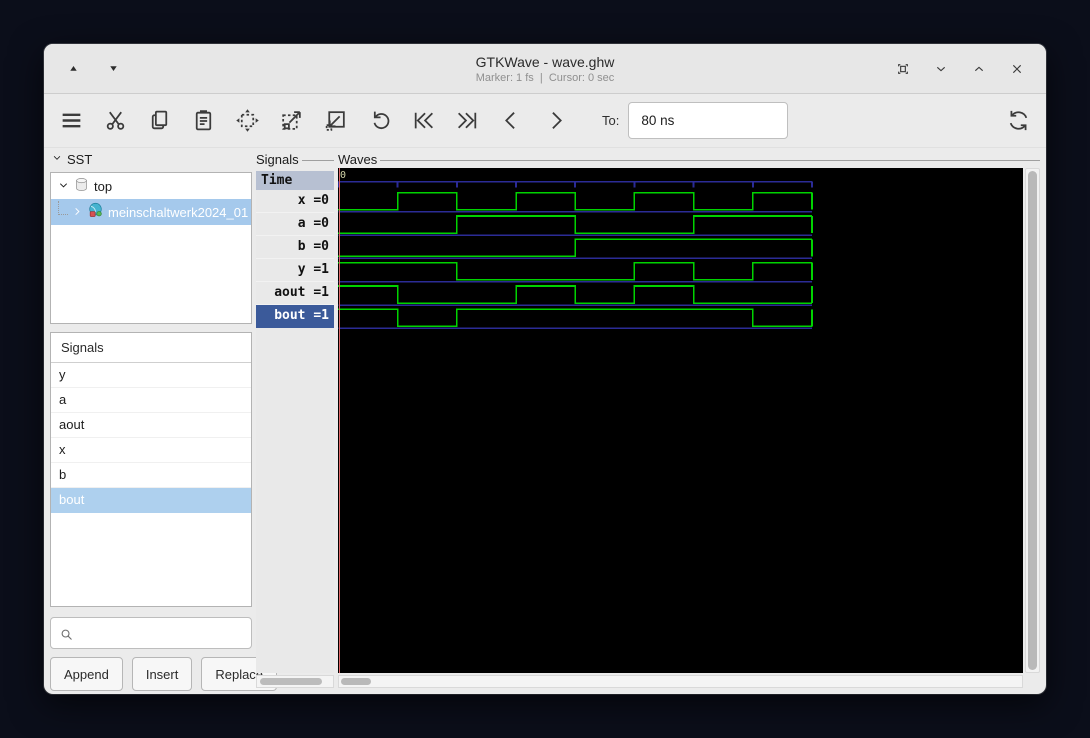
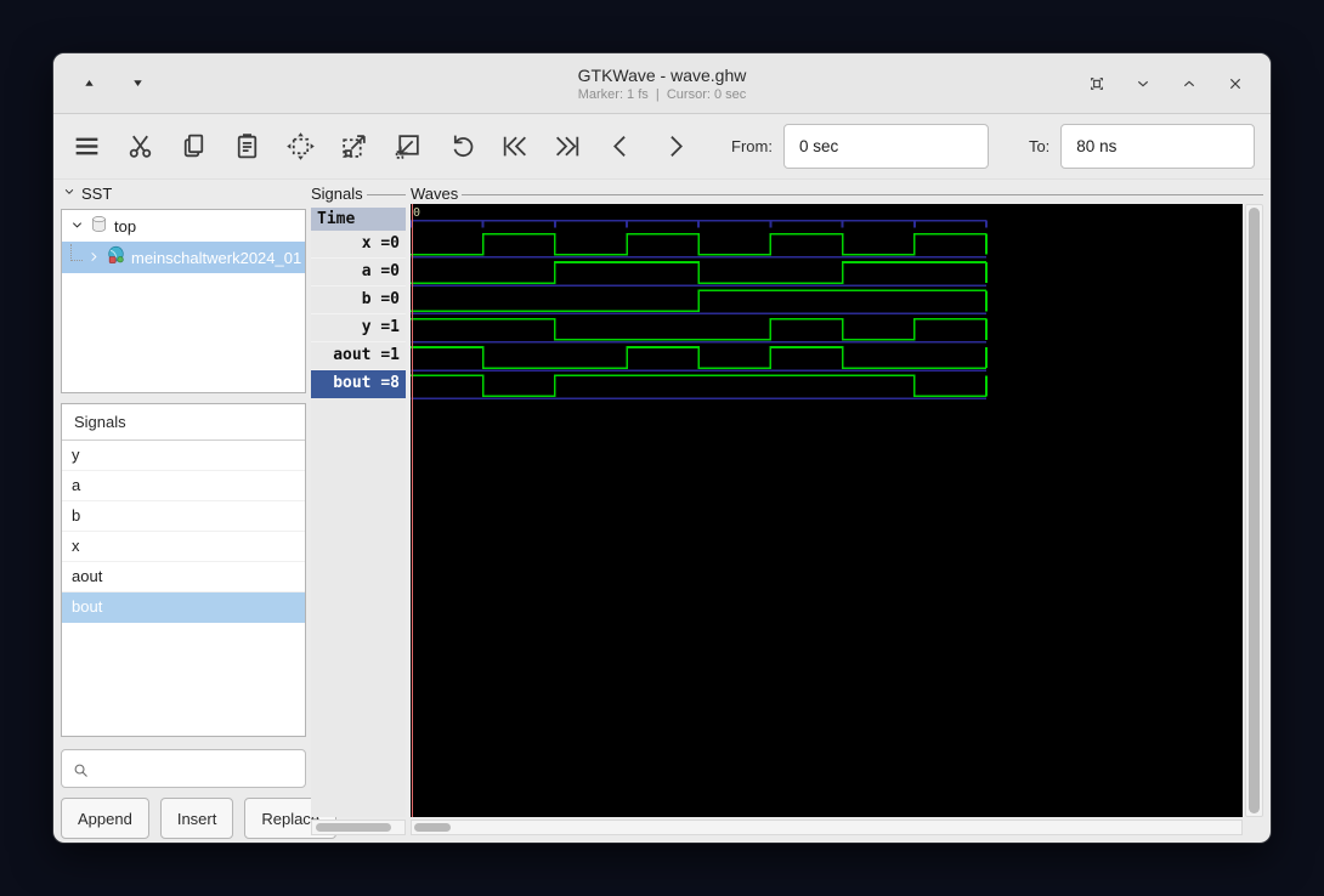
  GTKWave - wave.ghw
  Marker: 1 fs | Cursor: 0 sec
+ From:
+ 0 sec
  To:
  80 ns
  SST
  top
  meinschaltwerk2024_01
  Signals
  y
  a
- aout
+ b
  x
- b
+ aout
  bout
  Append
  Insert
  Replace
  Signals
  Time
  x =0
  a =0
  b =0
  y =1
  aout =1
- bout =1
+ bout =8
  Waves
  0
